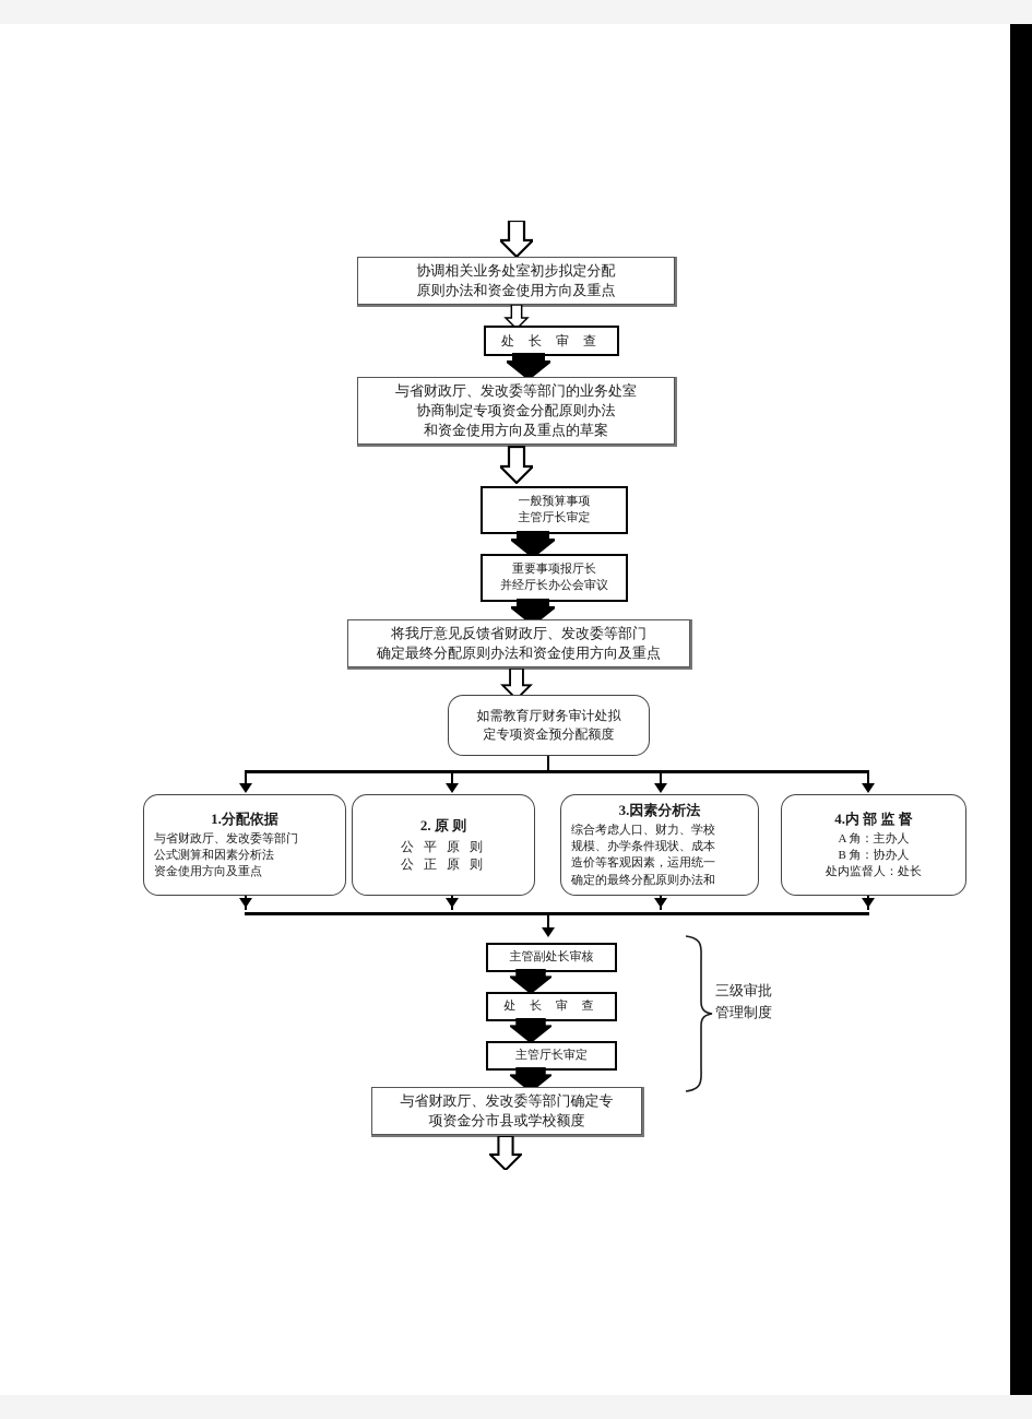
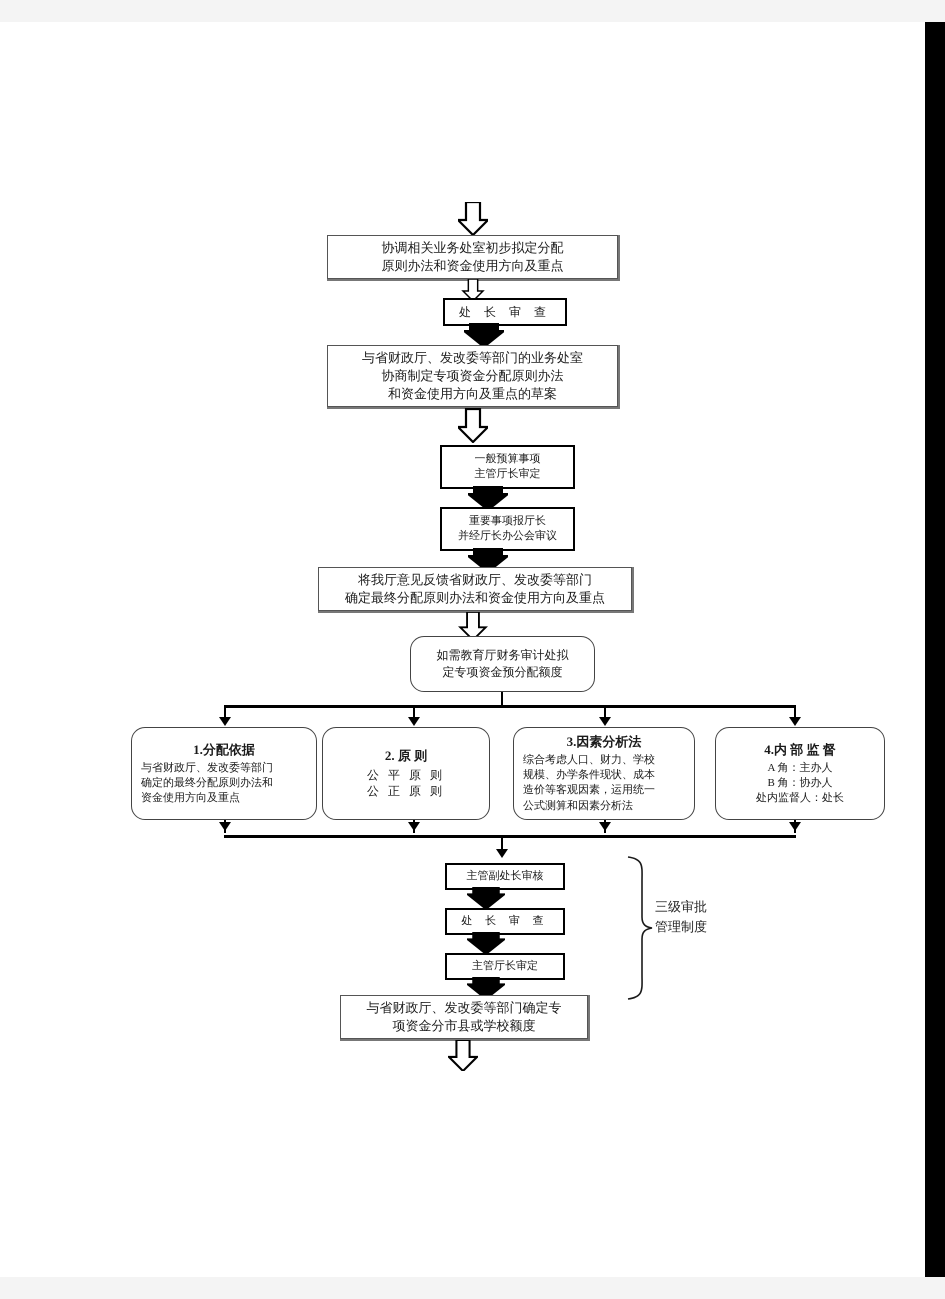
  协调相关业务处室初步拟定分配
  原则办法和资金使用方向及重点
  处 长 审 查
  与省财政厅、发改委等部门的业务处室
  协商制定专项资金分配原则办法
  和资金使用方向及重点的草案
  一般预算事项
  主管厅长审定
  重要事项报厅长
  并经厅长办公会审议
  将我厅意见反馈省财政厅、发改委等部门
  确定最终分配原则办法和资金使用方向及重点
  如需教育厅财务审计处拟
  定专项资金预分配额度
  1.分配依据
  与省财政厅、发改委等部门
- 公式测算和因素分析法
+ 确定的最终分配原则办法和
  资金使用方向及重点
  2. 原 则
  公 平 原 则
  公 正 原 则
  3.因素分析法
  综合考虑人口、财力、学校
  规模、办学条件现状、成本
  造价等客观因素，运用统一
- 确定的最终分配原则办法和
+ 公式测算和因素分析法
  4.内 部 监 督
  A 角：主办人
  B 角：协办人
  处内监督人：处长
  主管副处长审核
  处 长 审 查
  主管厅长审定
  三级审批
  管理制度
  与省财政厅、发改委等部门确定专
  项资金分市县或学校额度
